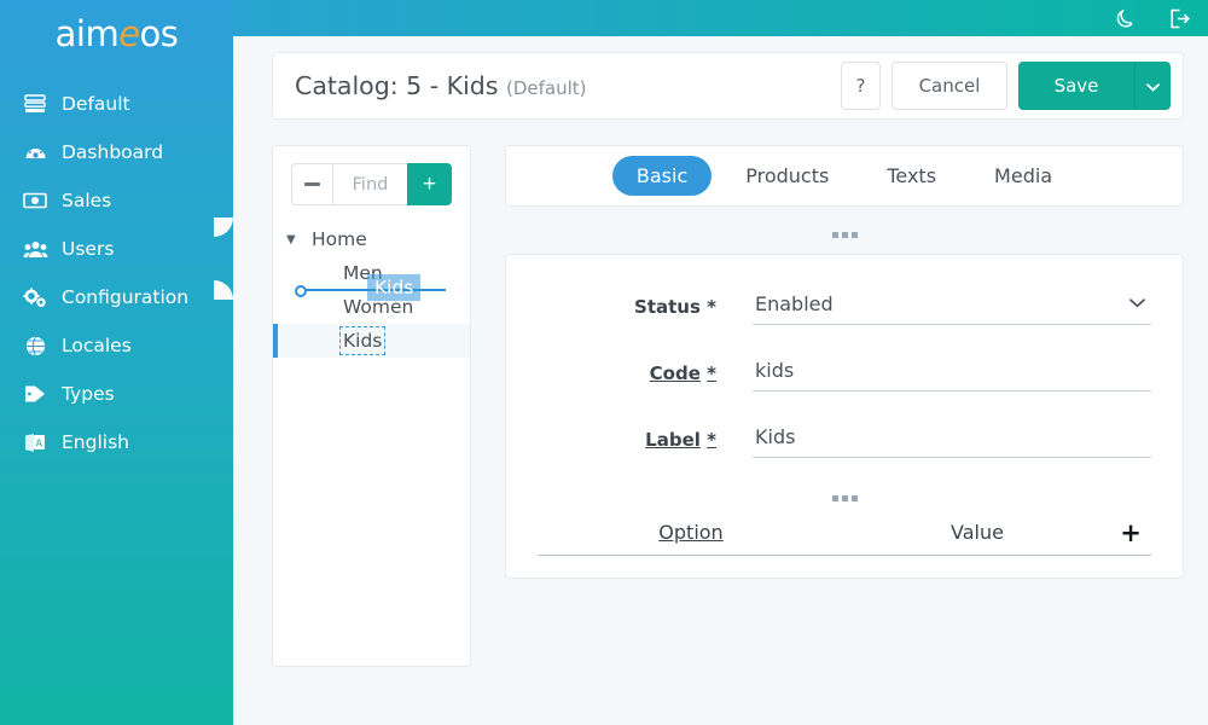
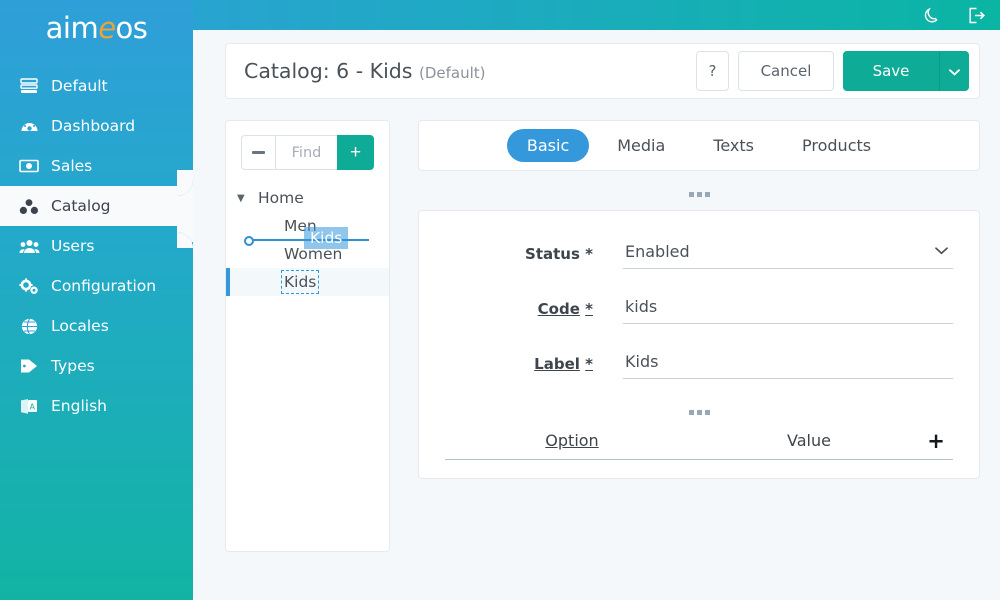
  aimeos
  Default
  Dashboard
  Sales
+ Catalog
  Users
  Configuration
  Locales
  Types
  A
  English
- Catalog: 5 - Kids (Default)
+ Catalog: 6 - Kids (Default)
  ?
  Cancel
  Save
  Find
  +
  ▼
  Home
  Men
  Women
  Kids
  Kids
  Basic
- Products
+ Media
  Texts
- Media
+ Products
  Status *
  Enabled
  Code *
  kids
  Label *
  Kids
  Option
  Value
  +
